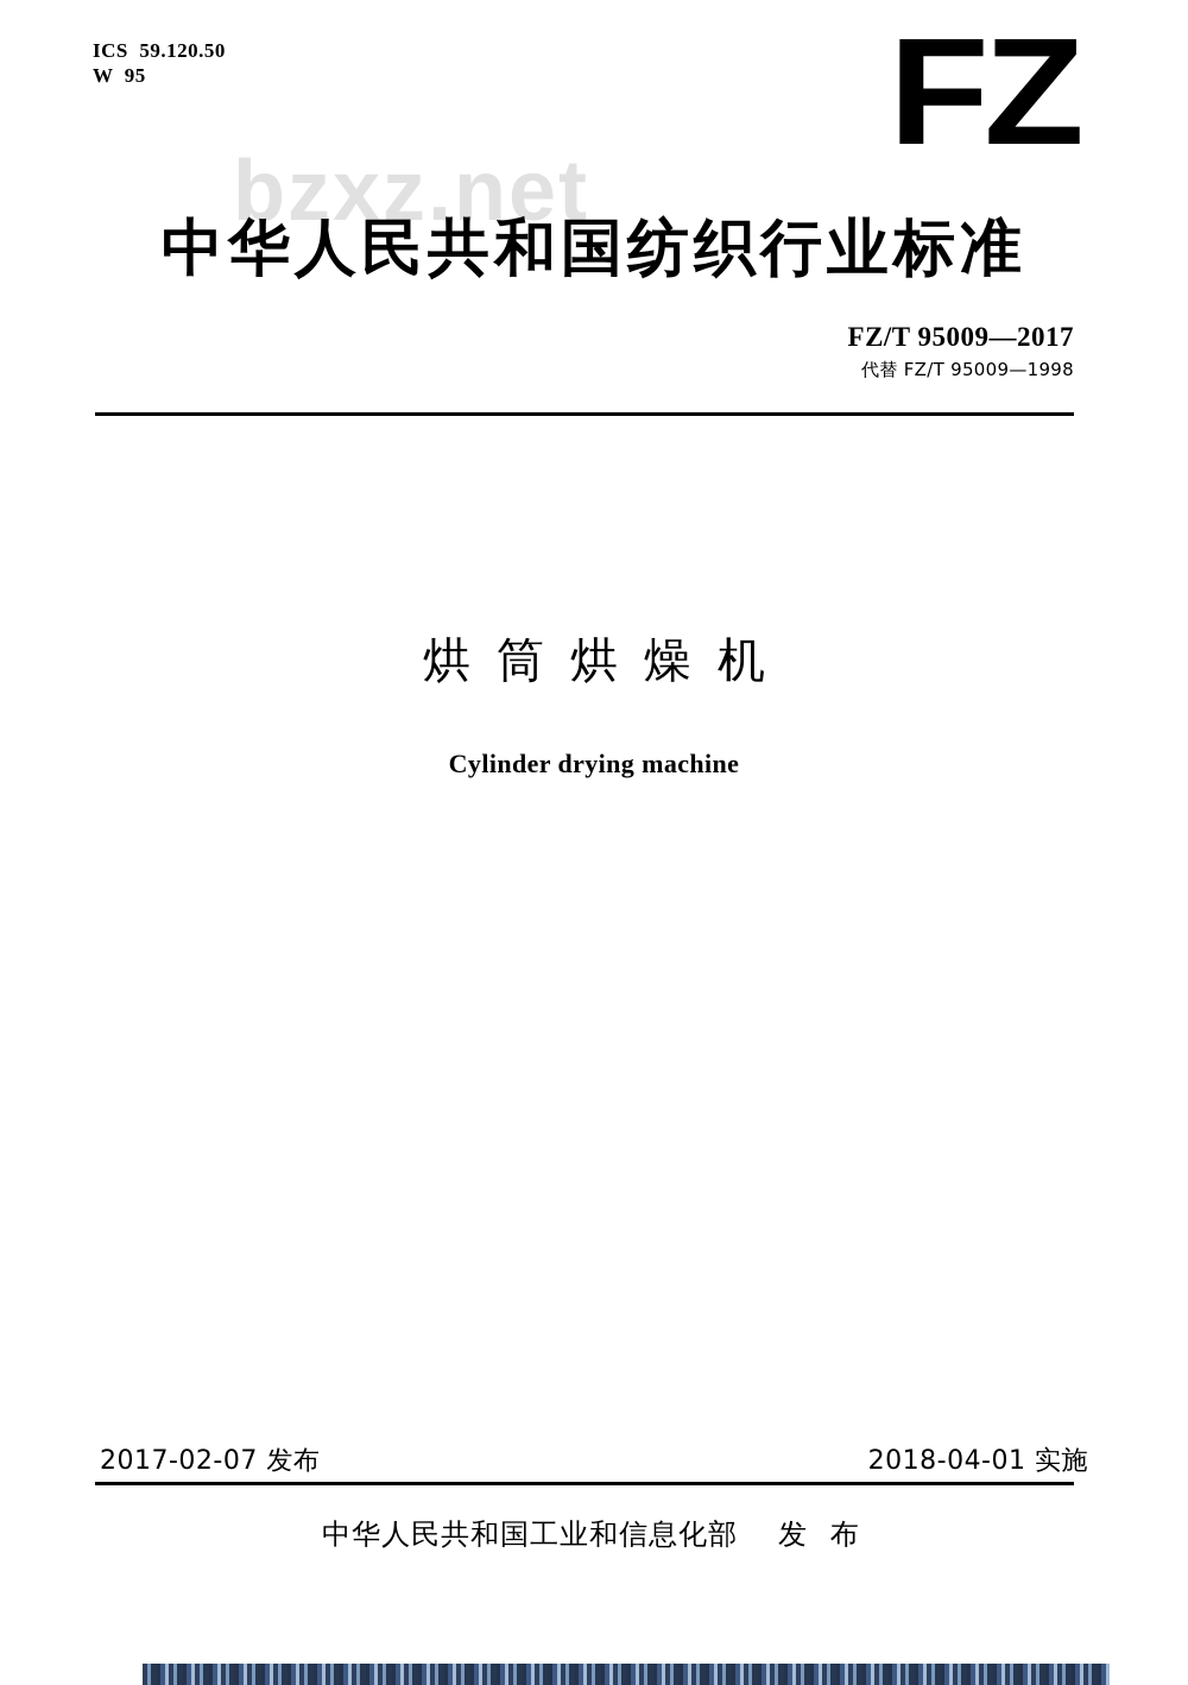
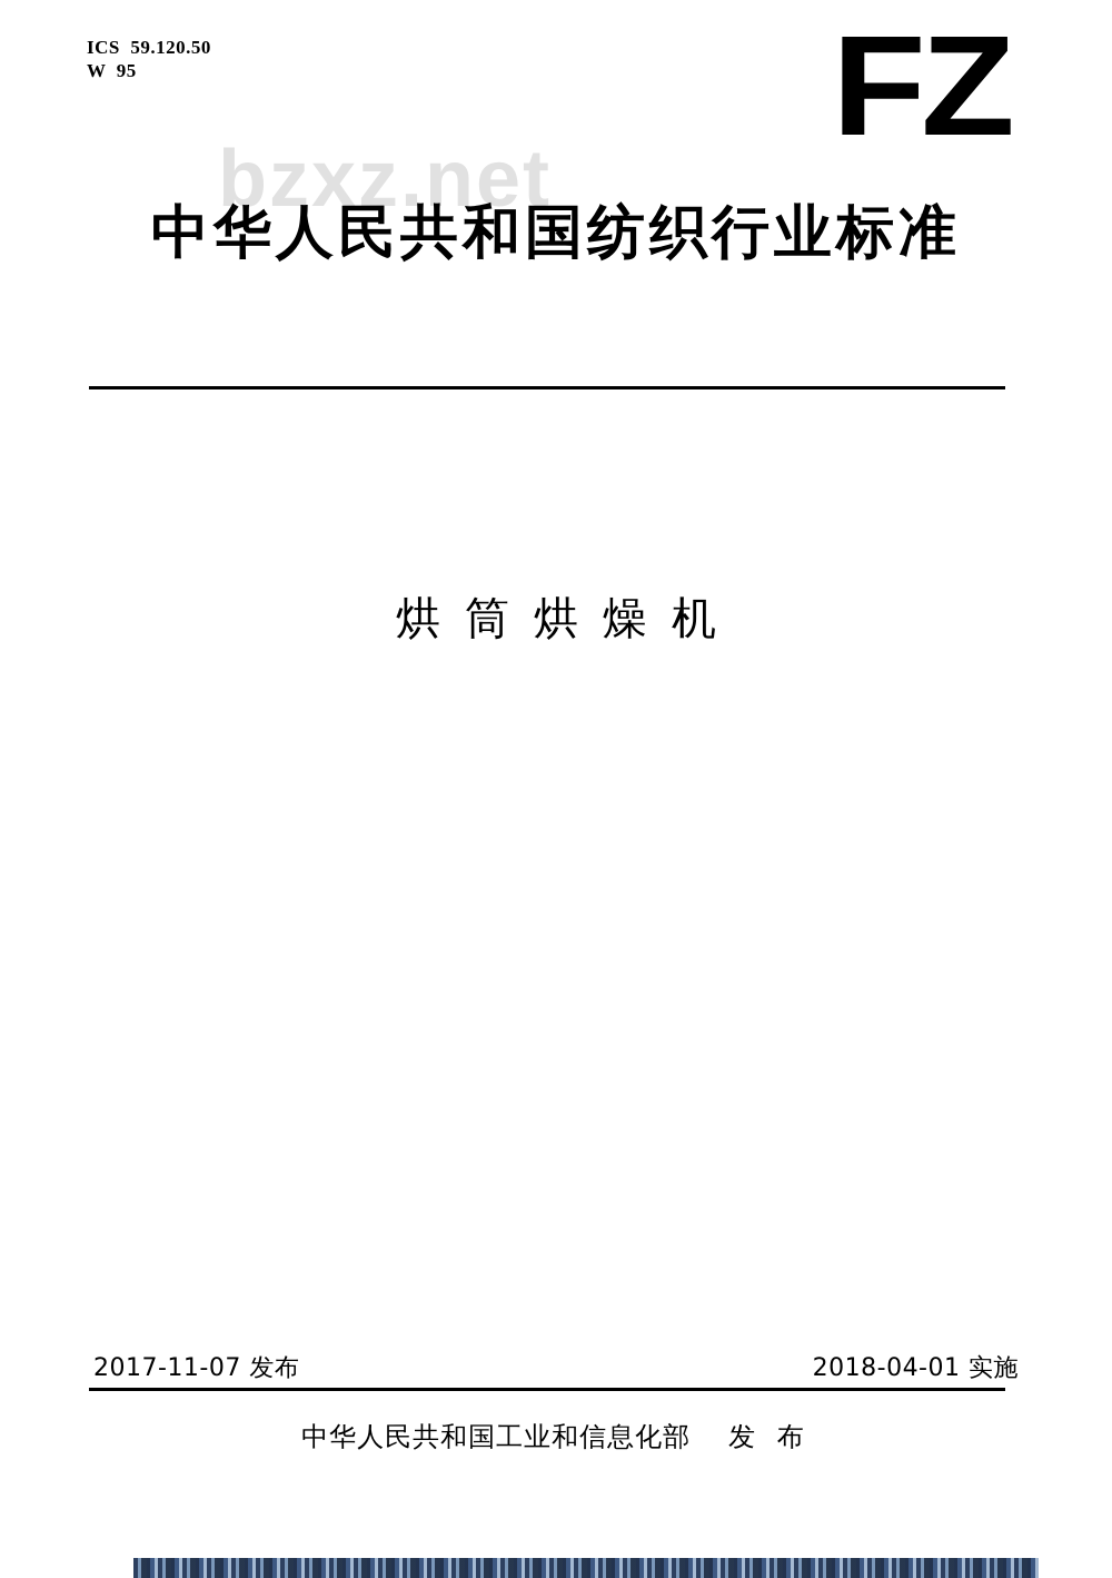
  ICS 59.120.50
  W 95
  FZ
  bzxz.net
  中华人民共和国纺织行业标准
- FZ/T 95009—2017
- 代替 FZ/T 95009—1998
  烘筒烘燥机
- Cylinder drying machine
- 2017-02-07 发布
+ 2017-11-07 发布
  2018-04-01 实施
  中华人民共和国工业和信息化部 发 布
